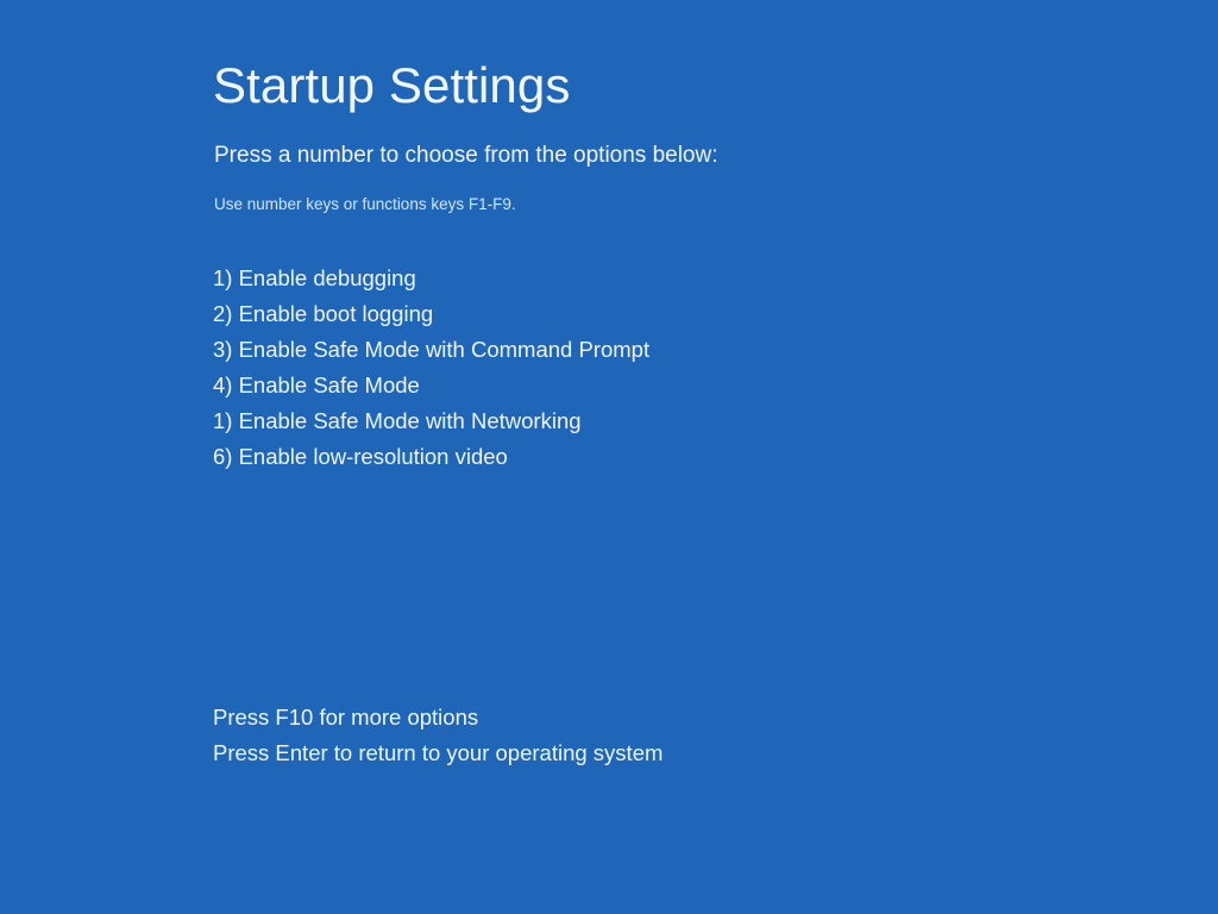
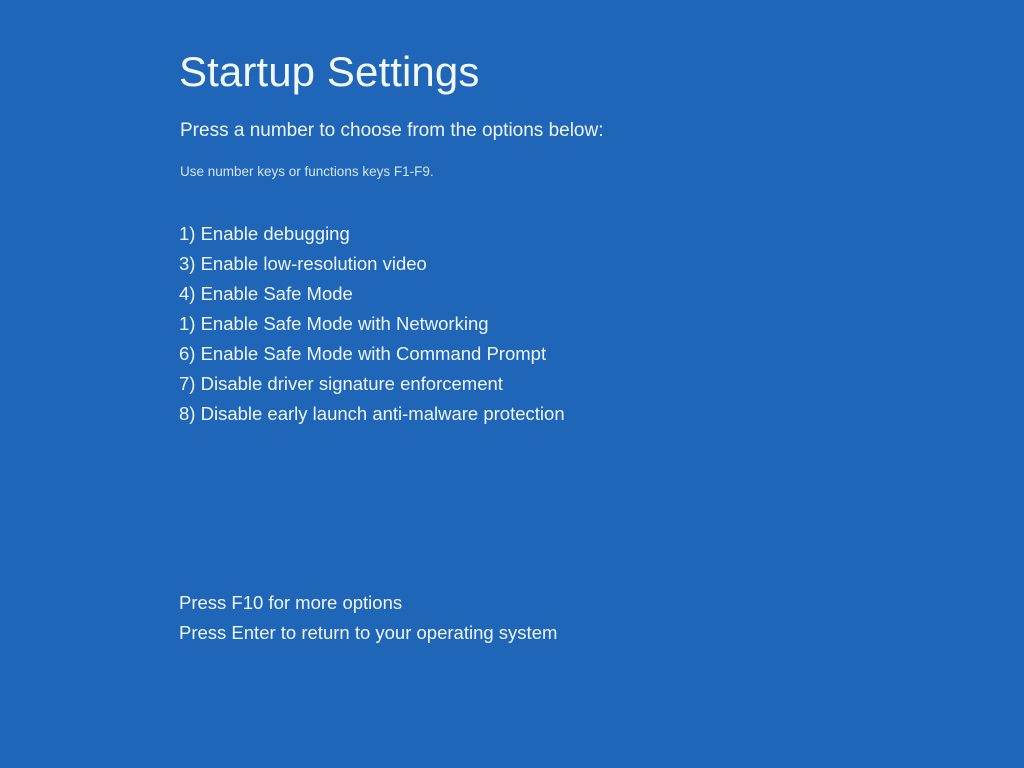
  Startup Settings
  Press a number to choose from the options below:
  Use number keys or functions keys F1-F9.
  1) Enable debugging
- 2) Enable boot logging
- 3) Enable Safe Mode with Command Prompt
+ 3) Enable low-resolution video
  4) Enable Safe Mode
  1) Enable Safe Mode with Networking
- 6) Enable low-resolution video
+ 6) Enable Safe Mode with Command Prompt
+ 7) Disable driver signature enforcement
+ 8) Disable early launch anti-malware protection
  Press F10 for more options
  Press Enter to return to your operating system
